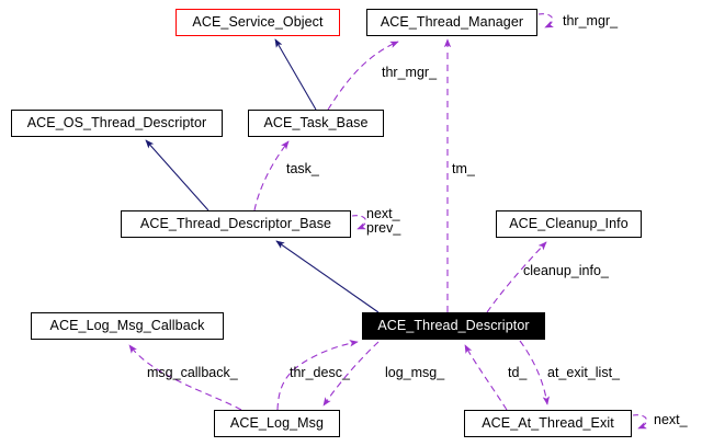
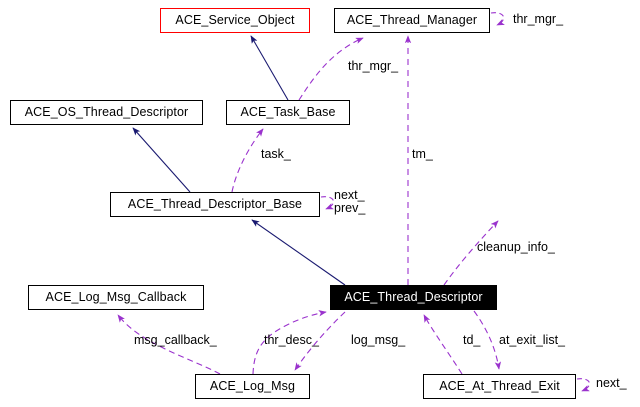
  ACE_Service_Object
  ACE_Thread_Manager
  ACE_OS_Thread_Descriptor
  ACE_Task_Base
  ACE_Thread_Descriptor_Base
- ACE_Cleanup_Info
  ACE_Log_Msg_Callback
  ACE_Thread_Descriptor
  ACE_Log_Msg
  ACE_At_Thread_Exit
  thr_mgr_
  thr_mgr_
  task_
  next_
  prev_
  tm_
  cleanup_info_
  msg_callback_
  thr_desc_
  log_msg_
  td_
  at_exit_list_
  next_
